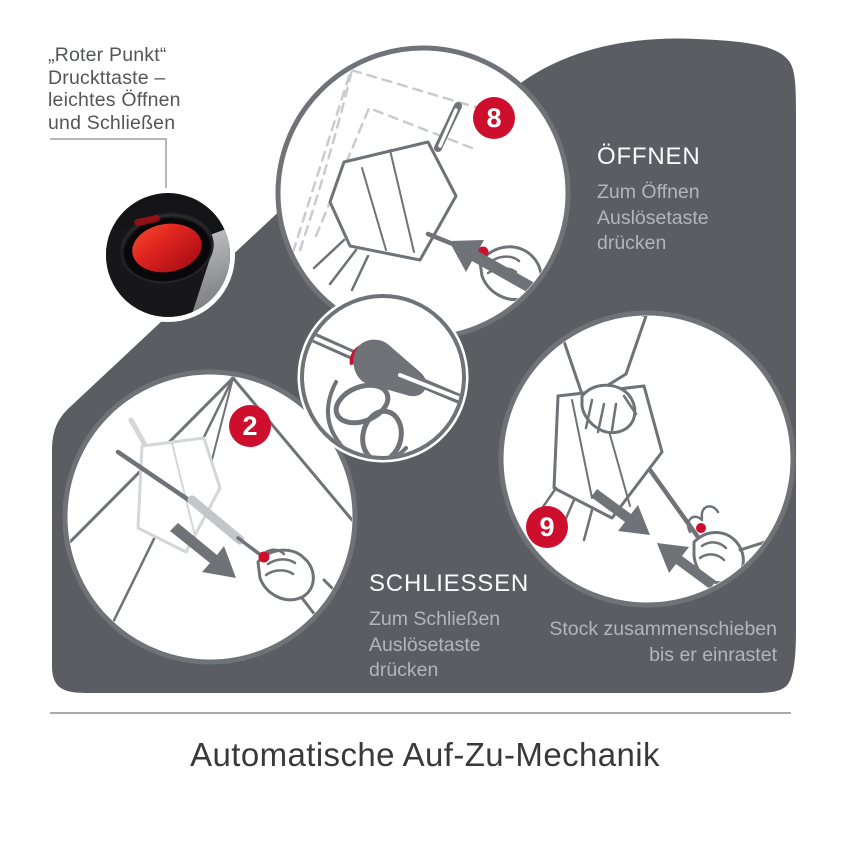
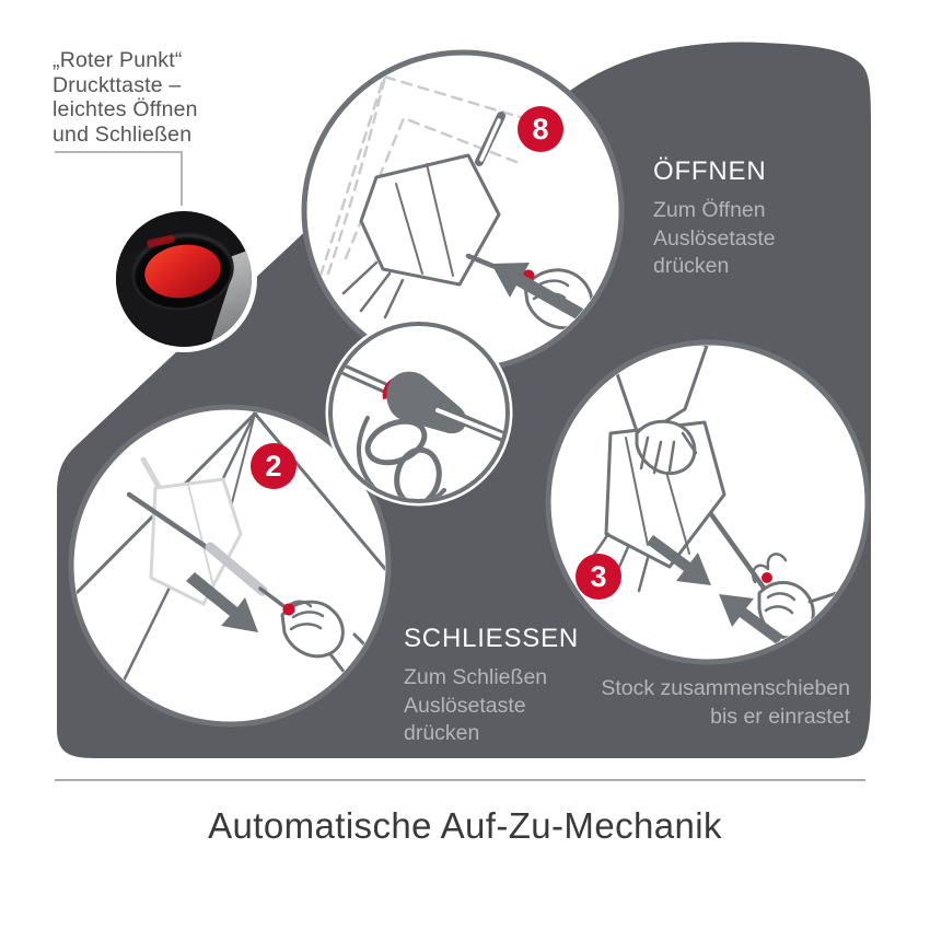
  „Roter Punkt“
  Druckttaste –
  leichtes Öffnen
  und Schließen
  8
  2
- 9
+ 3
  ÖFFNEN
  Zum Öffnen
  Auslösetaste
  drücken
  SCHLIESSEN
  Zum Schließen
  Auslösetaste
  drücken
  Stock zusammenschieben
  bis er einrastet
  Automatische Auf-Zu-Mechanik
